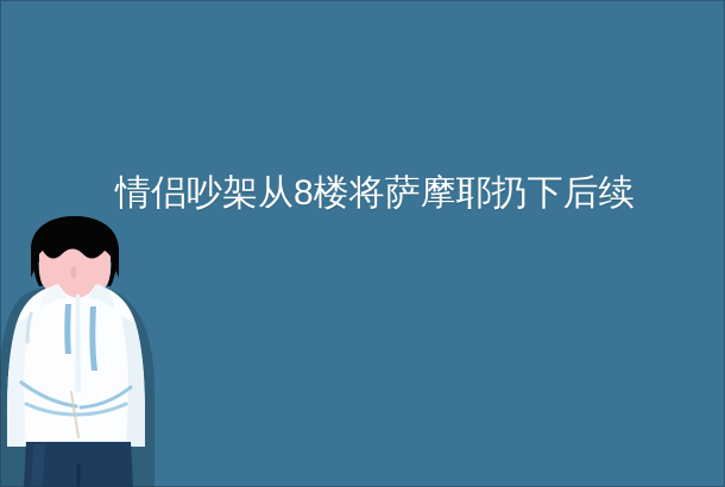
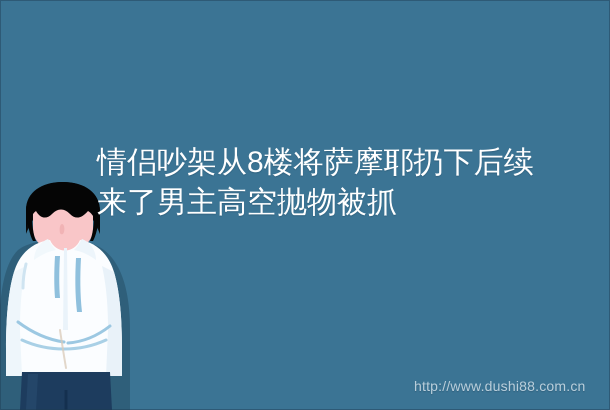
  情侣吵架从8楼将萨摩耶扔下后续
+ 来了男主高空抛物被抓
+ http://www.dushi88.com.cn
